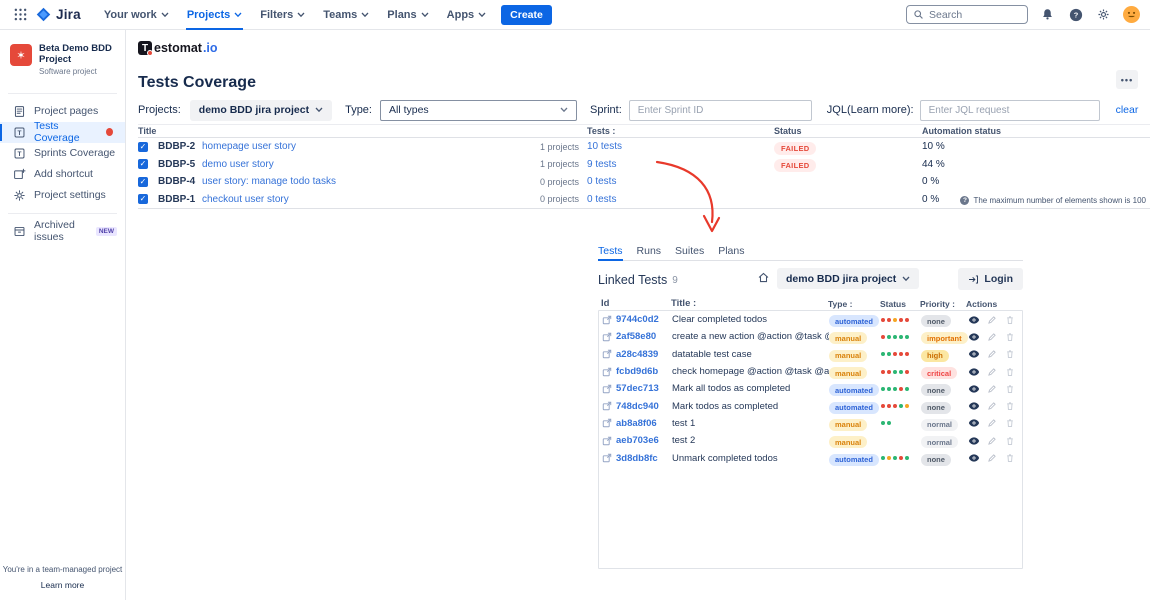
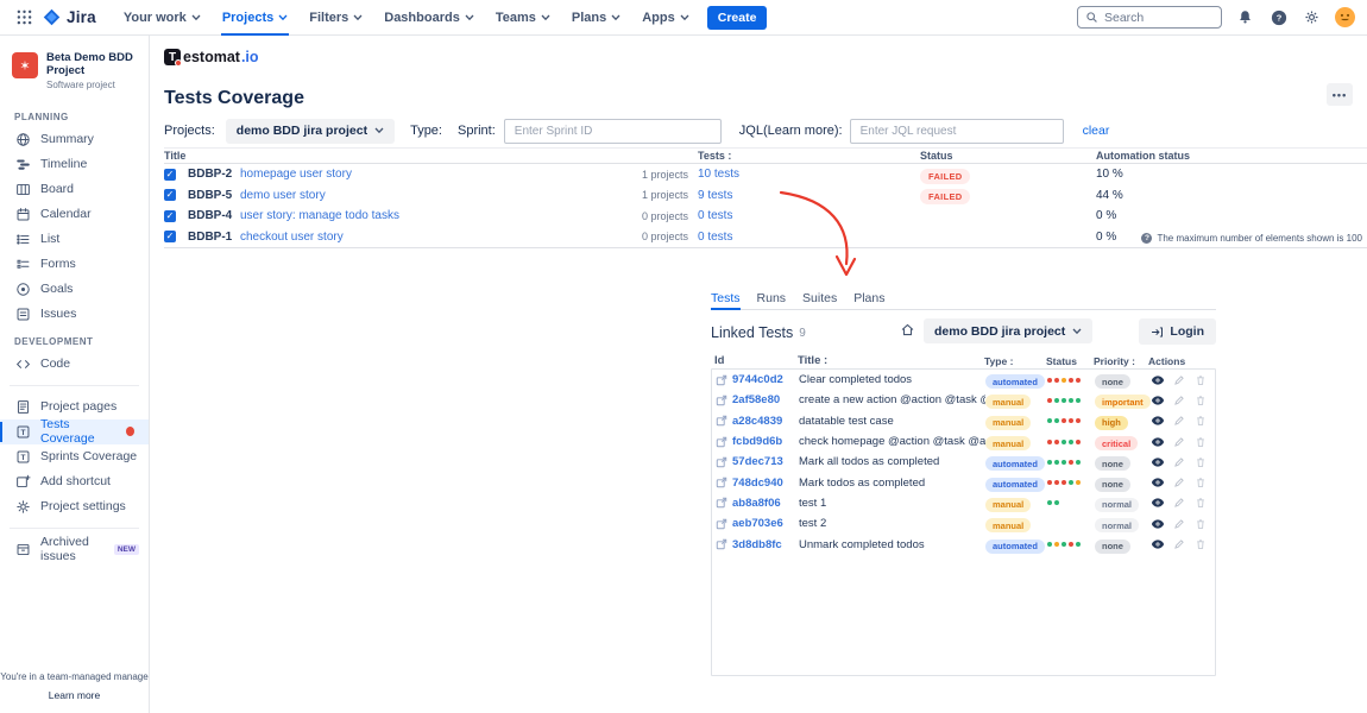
  Jira
  Your work
  Projects
  Filters
+ Dashboards
  Teams
  Plans
  Apps
  Create
  Search
  ?
  Beta Demo BDD Project
  Software project
+ PLANNING
+ Summary
+ Timeline
+ Board
+ Calendar
+ List
+ Forms
+ Goals
+ Issues
+ DEVELOPMENT
+ Code
  Project pages
  Tests Coverage
  Sprints Coverage
  Add shortcut
  Project settings
  Archived issues
- You're in a team-managed project
+ You're in a team-managed manage
  Learn more
  T
  estomat
  .io
  Tests Coverage
  •••
  Projects:
  demo BDD jira project
  Type:
- All types
  Sprint:
  Enter Sprint ID
  JQL(Learn more):
  Enter JQL request
  clear
  Title
  Tests :
  Status
  Automation status
  ✓
  BDBP-2
  homepage user story
  1 projects
  10 tests
  FAILED
  10 %
  ✓
  BDBP-5
  demo user story
  1 projects
  9 tests
  FAILED
  44 %
  ✓
  BDBP-4
  user story: manage todo tasks
  0 projects
  0 tests
  0 %
  ✓
  BDBP-1
  checkout user story
  0 projects
  0 tests
  0 %
  The maximum number of elements shown is 100
  Tests
  Runs
  Suites
  Plans
  Linked Tests
  9
  demo BDD jira project
  Login
  Id
  Title :
  Type :
  Status
  Priority :
  Actions
  9744c0d2
  Clear completed todos
  automated
  none
  2af58e80
  create a new action @action @task
  manual
  important
  a28c4839
  datatable test case
  manual
  high
  fcbd9d6b
  check homepage @action @task @a
  manual
  critical
  57dec713
  Mark all todos as completed
  automated
  none
  748dc940
  Mark todos as completed
  automated
  none
  ab8a8f06
  test 1
  manual
  normal
  aeb703e6
  test 2
  manual
  normal
  3d8db8fc
  Unmark completed todos
  automated
  none
